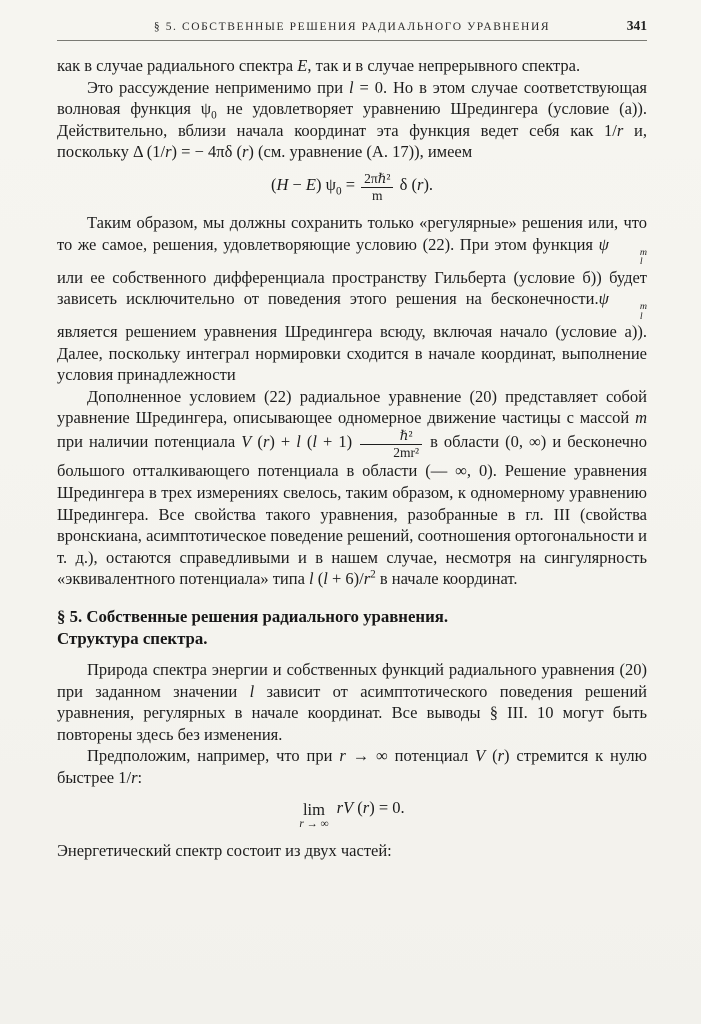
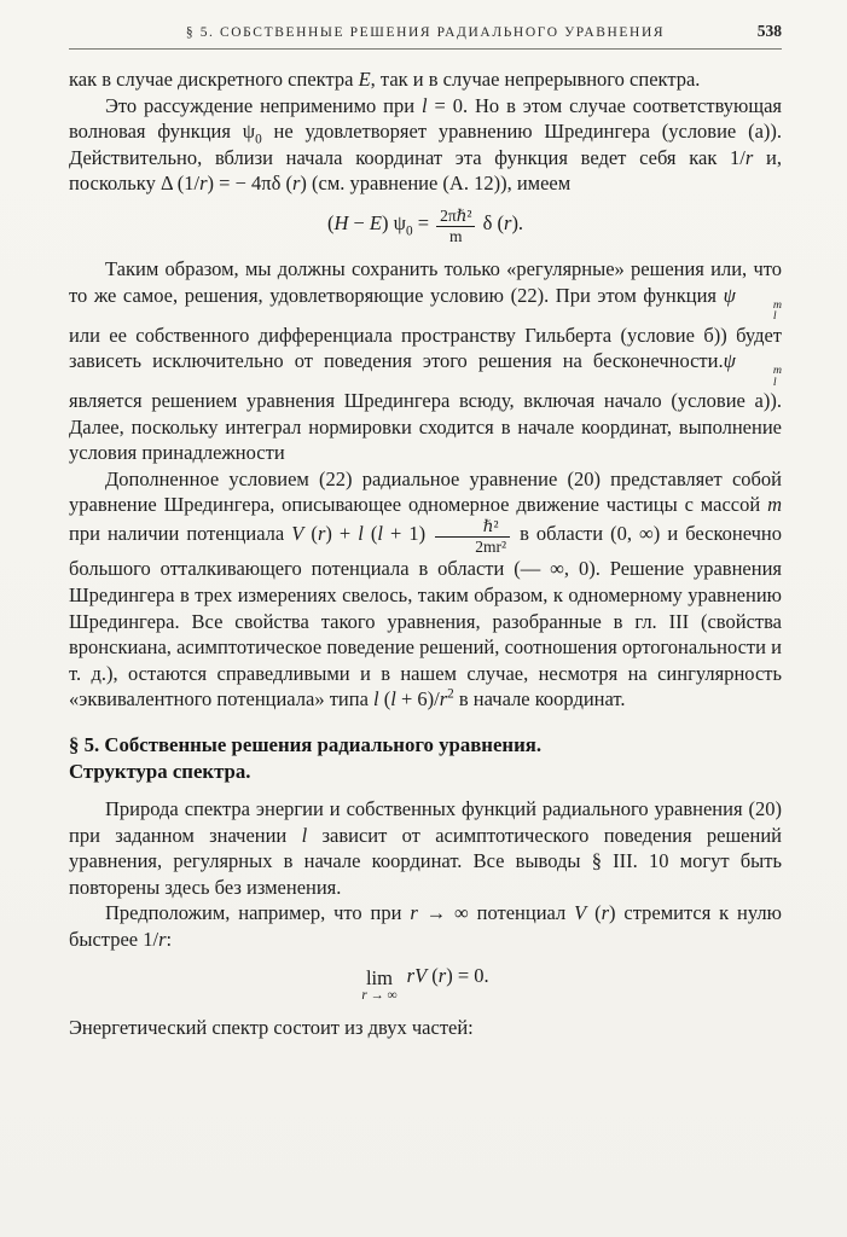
  § 5. СОБСТВЕННЫЕ РЕШЕНИЯ РАДИАЛЬНОГО УРАВНЕНИЯ
- 341
+ 538
- как в случае радиального спектра E, так и в случае непрерывного спектра.
+ как в случае дискретного спектра E, так и в случае непрерывного спектра.
- Это рассуждение неприменимо при l = 0. Но в этом случае соответствующая волновая функция ψ0 не удовлетворяет уравнению Шредингера (условие (а)). Действительно, вблизи начала координат эта функция ведет себя как 1/r и, поскольку Δ (1/r) = − 4πδ (r) (см. уравнение (А. 17)), имеем
+ Это рассуждение неприменимо при l = 0. Но в этом случае соответствующая волновая функция ψ0 не удовлетворяет уравнению Шредингера (условие (а)). Действительно, вблизи начала координат эта функция ведет себя как 1/r и, поскольку Δ (1/r) = − 4πδ (r) (см. уравнение (А. 12)), имеем
  (H − E) ψ0 =
  2πℏ²
  m
  δ (r).
  Таким образом, мы должны сохранить только «регулярные» решения или, что то же самое, решения, удовлетворяющие условию (22). При этом функция ψ
  m
  l
  или ее собственного дифференциала пространству Гильберта (условие б)) будет зависеть исключительно от поведения этого решения на бесконечности.ψ
  m
  l
  является решением уравнения Шредингера всюду, включая начало (условие а)). Далее, поскольку интеграл нормировки сходится в начале координат, выполнение условия принадлежности
  Дополненное условием (22) радиальное уравнение (20) представляет собой уравнение Шредингера, описывающее одномерное движение частицы с массой m при наличии потенциала V (r) + l (l + 1)
  ℏ²
  2mr²
  в области (0, ∞) и бесконечно большого отталкивающего потенциала в области (— ∞, 0). Решение уравнения Шредингера в трех измерениях свелось, таким образом, к одномерному уравнению Шредингера. Все свойства такого уравнения, разобранные в гл. III (свойства вронскиана, асимптотическое поведение решений, соотношения ортогональности и т. д.), остаются справедливыми и в нашем случае, несмотря на сингулярность «эквивалентного потенциала» типа l (l + 6)/r2 в начале координат.
  § 5. Собственные решения радиального уравнения.
  Структура спектра.
  Природа спектра энергии и собственных функций радиального уравнения (20) при заданном значении l зависит от асимптотического поведения решений уравнения, регулярных в начале координат. Все выводы § III. 10 могут быть повторены здесь без изменения.
  Предположим, например, что при r → ∞ потенциал V (r) стремится к нулю быстрее 1/r:
  lim
  r → ∞
  rV (r) = 0.
  Энергетический спектр состоит из двух частей:
